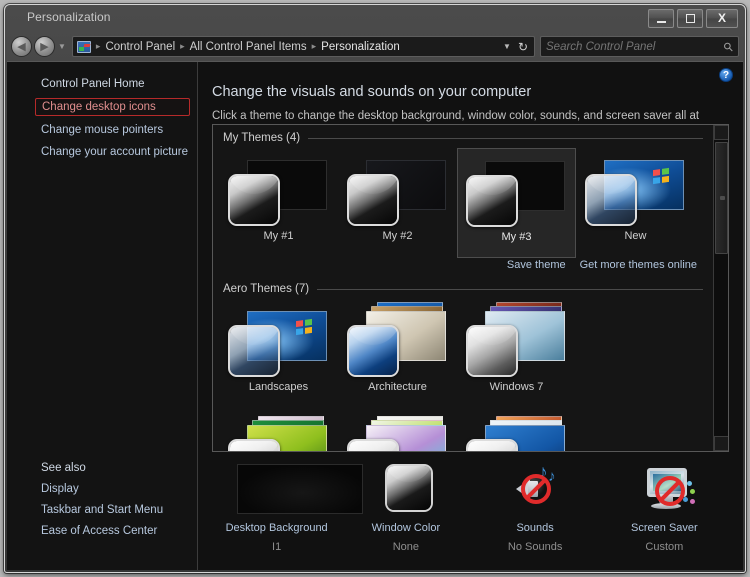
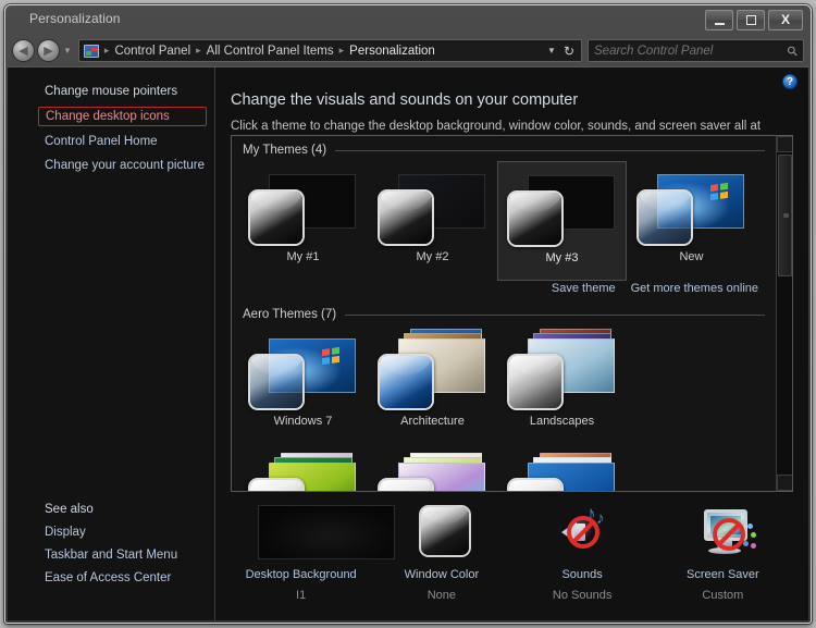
  Personalization
  X
  ◀
  ▶
  ▼
  ▸
  Control Panel
  ▸
  All Control Panel Items
  ▸
  Personalization
  ▼
  ↻
  Search Control Panel
- Control Panel Home
+ Change mouse pointers
  Change desktop icons
- Change mouse pointers
+ Control Panel Home
  Change your account picture
  See also
  Display
  Taskbar and Start Menu
  Ease of Access Center
  ?
  Change the visuals and sounds on your computer
  Click a theme to change the desktop background, window color, sounds, and screen saver all at
  My Themes (4)
  My #1
  My #2
  My #3
  New
  Save theme
  Get more themes online
  Aero Themes (7)
- Landscapes
+ Windows 7
  Architecture
- Windows 7
+ Landscapes
  Desktop Background
  I1
  Window Color
  None
  ♪
  ♪
  Sounds
  No Sounds
  Screen Saver
  Custom
